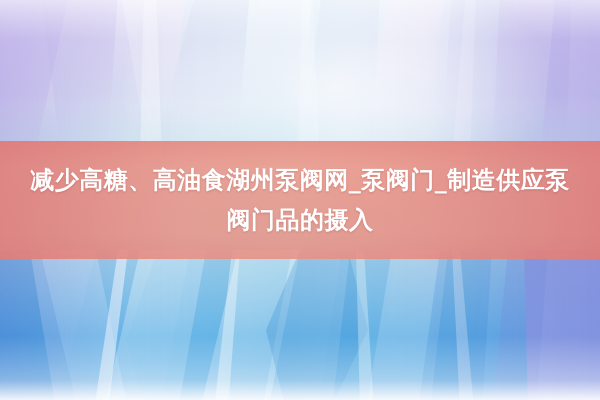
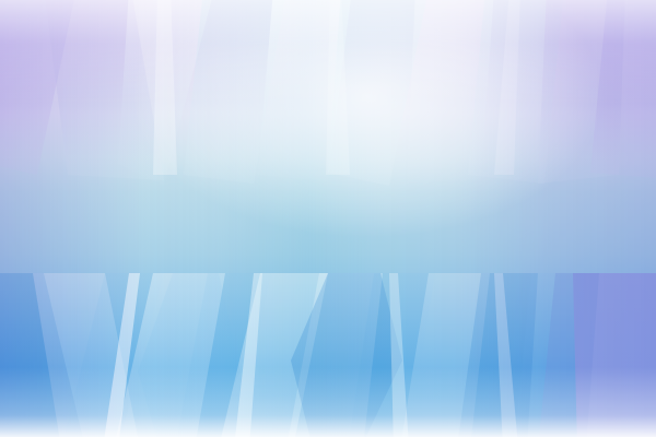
- 减少高糖、高油食湖州泵阀网_泵阀门_制造供应泵阀门品的摄入
